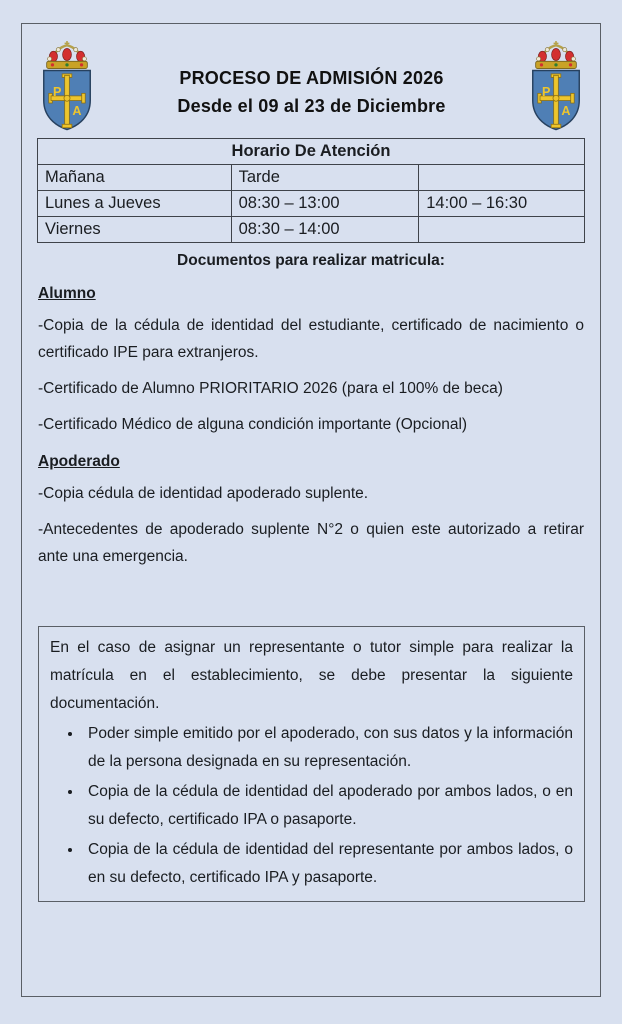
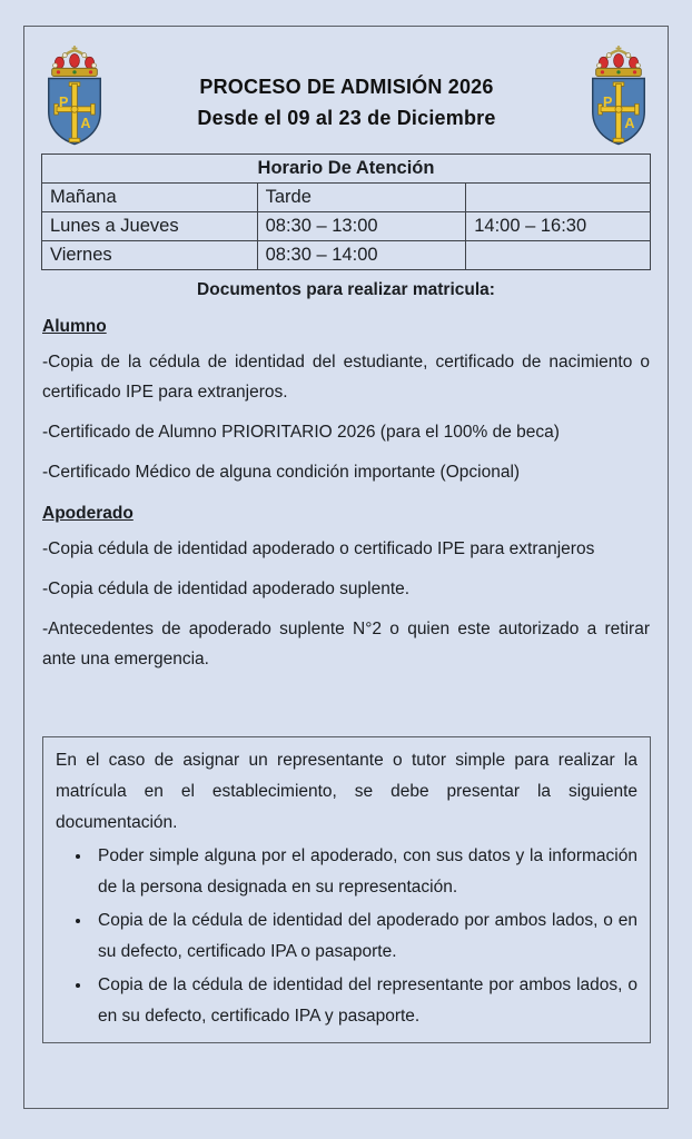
  PROCESO DE ADMISIÓN 2026
  Desde el 09 al 23 de Diciembre
  Horario De Atención
  Mañana	Tarde
  Lunes a Jueves	08:30 – 13:00	14:00 – 16:30
  Viernes	08:30 – 14:00
  Documentos para realizar matricula:
  Alumno
  -Copia de la cédula de identidad del estudiante, certificado de nacimiento o certificado IPE para extranjeros.
  -Certificado de Alumno PRIORITARIO 2026 (para el 100% de beca)
  -Certificado Médico de alguna condición importante (Opcional)
  Apoderado
+ -Copia cédula de identidad apoderado o certificado IPE para extranjeros
  -Copia cédula de identidad apoderado suplente.
  -Antecedentes de apoderado suplente N°2 o quien este autorizado a retirar ante una emergencia.
  En el caso de asignar un representante o tutor simple para realizar la matrícula en el establecimiento, se debe presentar la siguiente documentación.
- Poder simple emitido por el apoderado, con sus datos y la información de la persona designada en su representación.
+ Poder simple alguna por el apoderado, con sus datos y la información de la persona designada en su representación.
  Copia de la cédula de identidad del apoderado por ambos lados, o en su defecto, certificado IPA o pasaporte.
  Copia de la cédula de identidad del representante por ambos lados, o en su defecto, certificado IPA y pasaporte.
